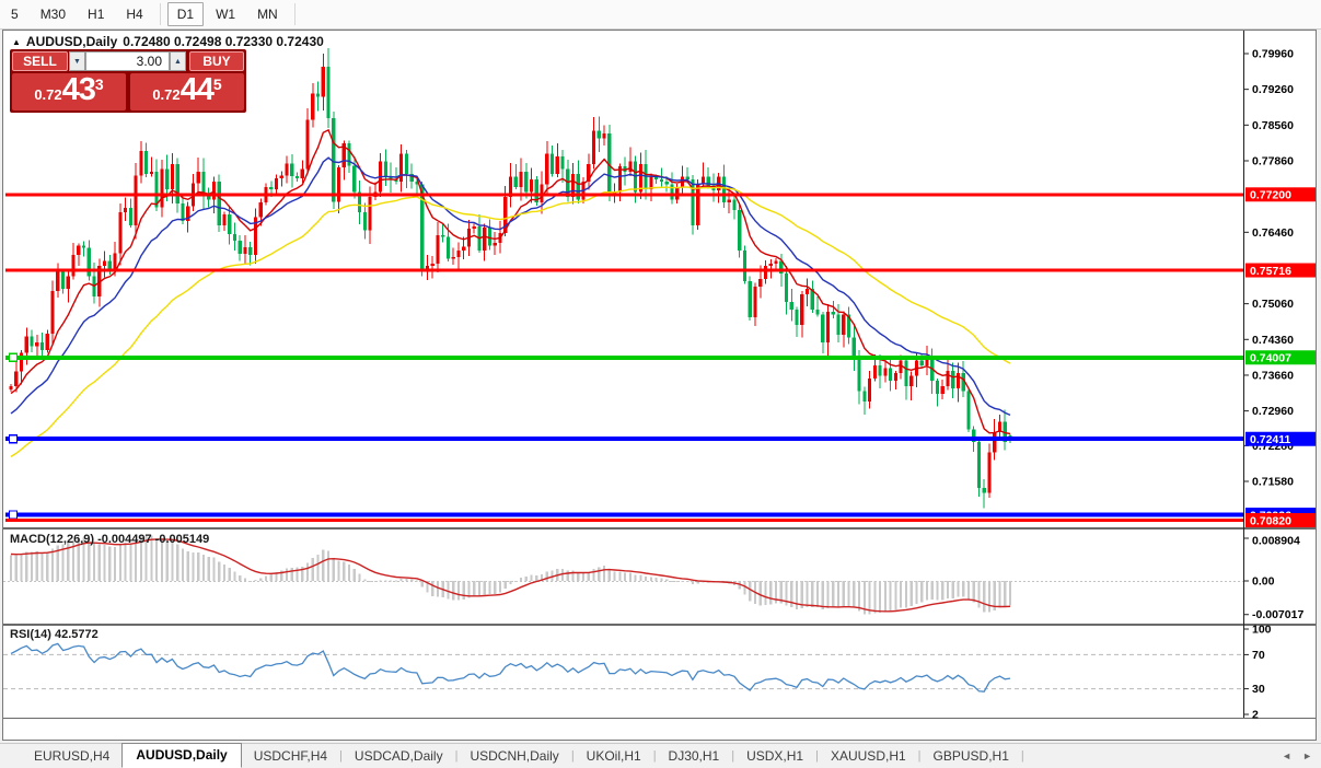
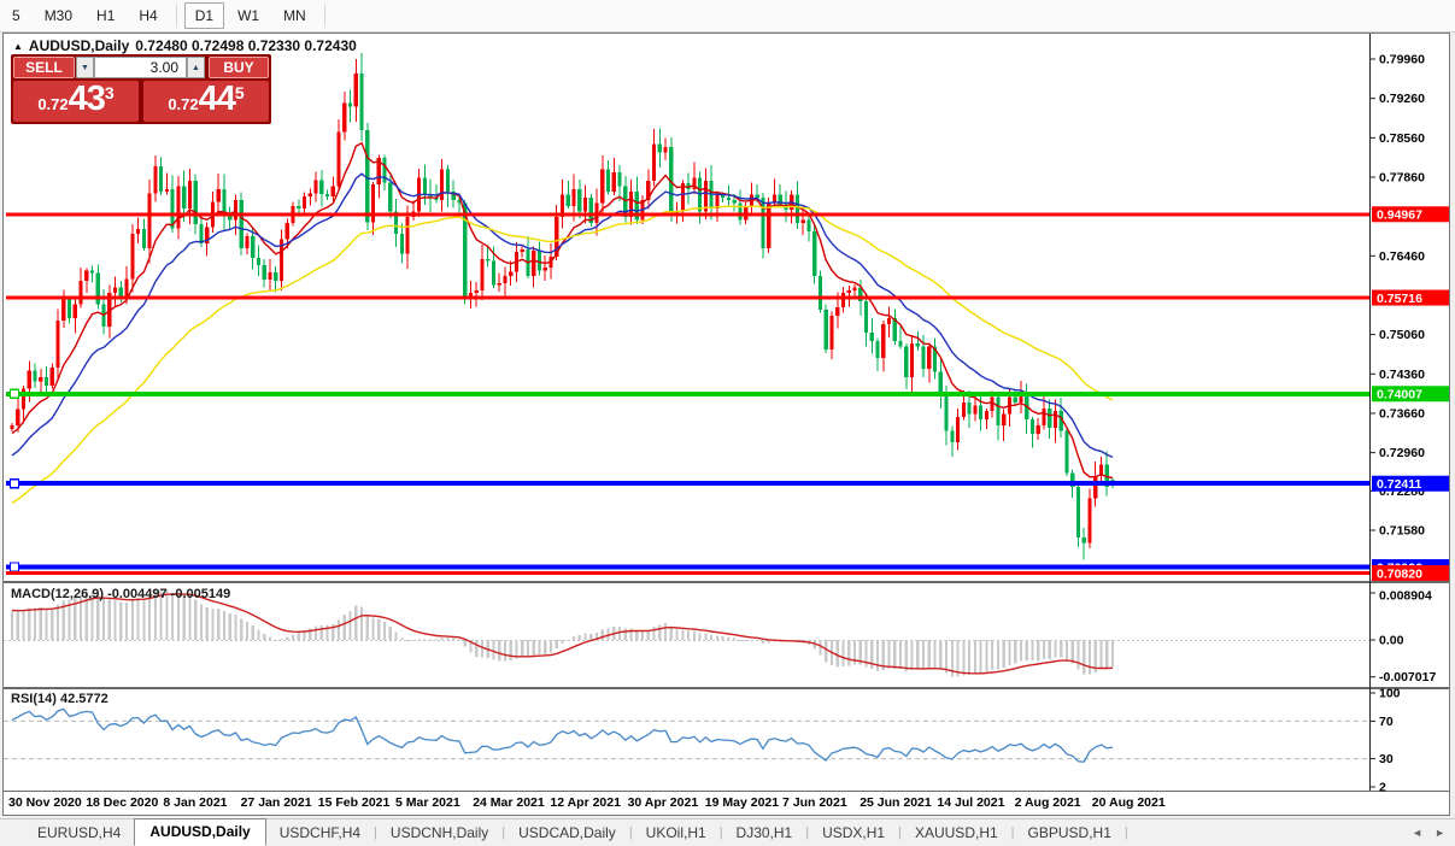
  5
  M30
  H1
  H4
  D1
  W1
  MN
  0.79960
  0.79260
  0.78560
  0.77860
  0.76460
  0.75060
  0.74360
  0.73660
  0.72960
  0.72280
  0.71580
- 0.77200
+ 0.94967
  0.75716
  0.74007
  0.72411
  0.70820
  0.008904
  0.00
  -0.007017
  100
  70
  30
  2
+ 30 Nov 2020
+ 18 Dec 2020
+ 8 Jan 2021
+ 27 Jan 2021
+ 15 Feb 2021
+ 5 Mar 2021
+ 24 Mar 2021
+ 12 Apr 2021
+ 30 Apr 2021
+ 19 May 2021
+ 7 Jun 2021
+ 25 Jun 2021
+ 14 Jul 2021
+ 2 Aug 2021
+ 20 Aug 2021
  ▲
  AUDUSD,Daily
  0.72480 0.72498 0.72330 0.72430
  SELL
  3.00
  BUY
  0.72
  43
  3
  0.72
  44
  5
  MACD(12,26,9) -0.004497 -0.005149
  RSI(14) 42.5772
  EURUSD,H4
  AUDUSD,Daily
  USDCHF,H4
  |
- USDCAD,Daily
+ USDCNH,Daily
  |
- USDCNH,Daily
+ USDCAD,Daily
  |
  UKOil,H1
  |
  DJ30,H1
  |
  USDX,H1
  |
  XAUUSD,H1
  |
  GBPUSD,H1
  |
  ◄
  ►
